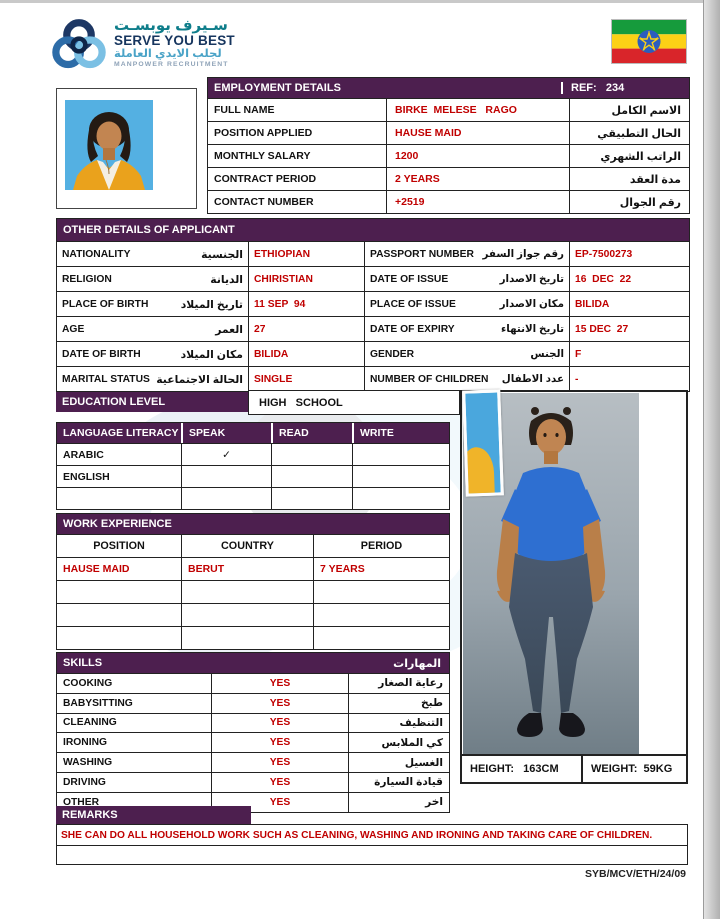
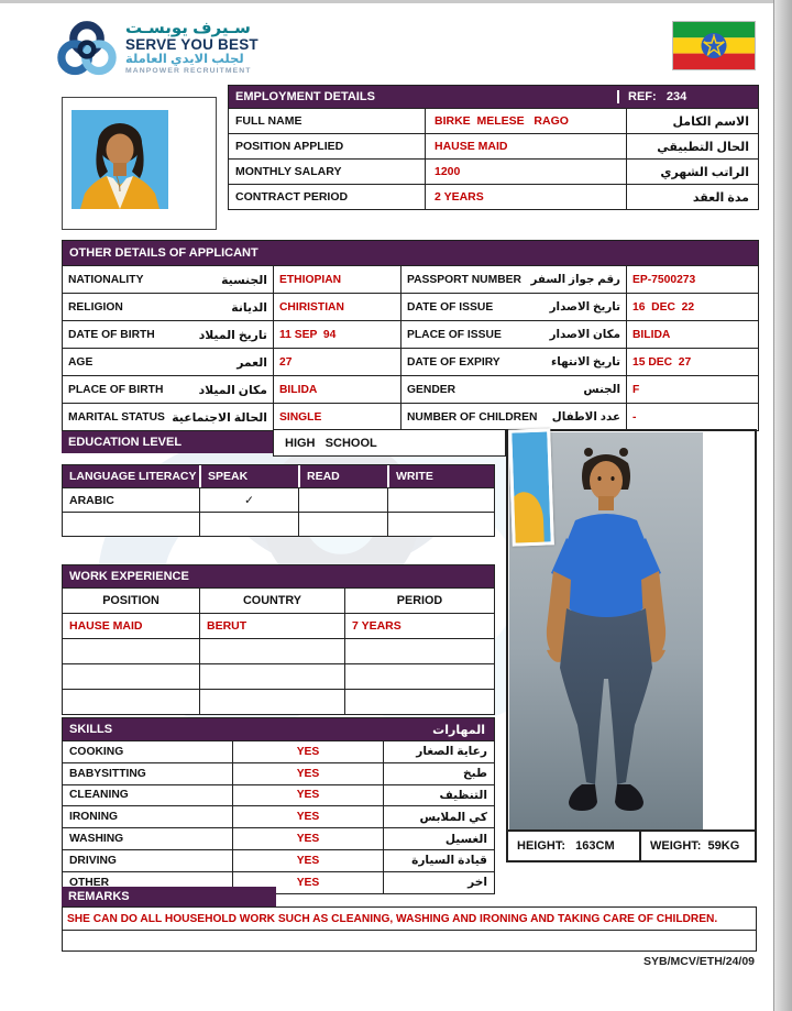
  سـيرف يوبسـت
  SERVE YOU BEST
  لجلب الايدي العاملة
  EMPLOYMENT DETAILS
  REF: 234
  FULL NAME
  BIRKE MELESE RAGO
  الاسم الكامل
  POSITION APPLIED
  HAUSE MAID
  الحال التطبيقي
  MONTHLY SALARY
  1200
  الراتب الشهري
  CONTRACT PERIOD
  2 YEARS
  مدة العقد
- CONTACT NUMBER
- +2519
- رقم الجوال
  OTHER DETAILS OF APPLICANT
  NATIONALITY
  الجنسية
  ETHIOPIAN
  PASSPORT NUMBER
  رقم جواز السفر
  EP-7500273
  RELIGION
  الديانة
  CHIRISTIAN
  DATE OF ISSUE
  تاريخ الاصدار
  16 DEC 22
- PLACE OF BIRTH
+ DATE OF BIRTH
  تاريخ الميلاد
  11 SEP 94
  PLACE OF ISSUE
  مكان الاصدار
  BILIDA
  AGE
  العمر
  27
  DATE OF EXPIRY
  تاريخ الانتهاء
  15 DEC 27
- DATE OF BIRTH
+ PLACE OF BIRTH
  مكان الميلاد
  BILIDA
  GENDER
  الجنس
  F
  MARITAL STATUS
  الحالة الاجتماعية
  SINGLE
  NUMBER OF CHILDREN
  عدد الاطفال
  -
  EDUCATION LEVEL
  HIGH SCHOOL
  LANGUAGE LITERACY
  SPEAK
  READ
  WRITE
  ARABIC
  ✓
- ENGLISH
  WORK EXPERIENCE
  POSITION
  COUNTRY
  PERIOD
  HAUSE MAID
  BERUT
  7 YEARS
  SKILLS
  المهارات
  COOKING
  YES
  رعاية الصغار
  BABYSITTING
  YES
  طبخ
  CLEANING
  YES
  التنظيف
  IRONING
  YES
  كي الملابس
  WASHING
  YES
  الغسيل
  DRIVING
  YES
  قيادة السيارة
  OTHER
  YES
  اخر
  HEIGHT: 163CM
  WEIGHT: 59KG
  REMARKS
  SHE CAN DO ALL HOUSEHOLD WORK SUCH AS CLEANING, WASHING AND IRONING AND TAKING CARE OF CHILDREN.
  SYB/MCV/ETH/24/09
